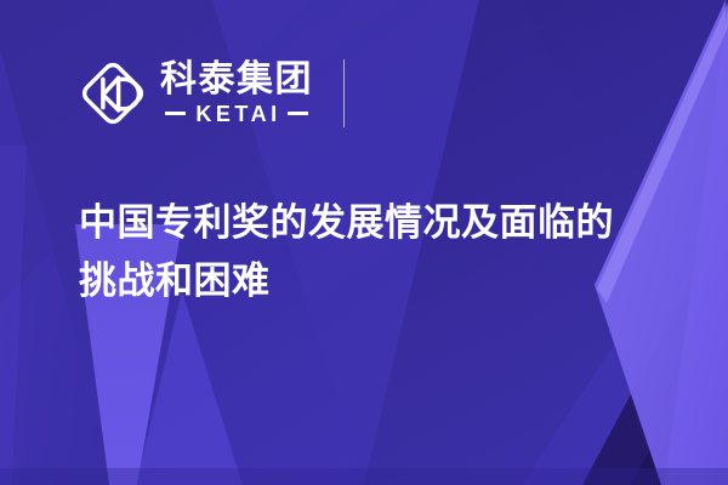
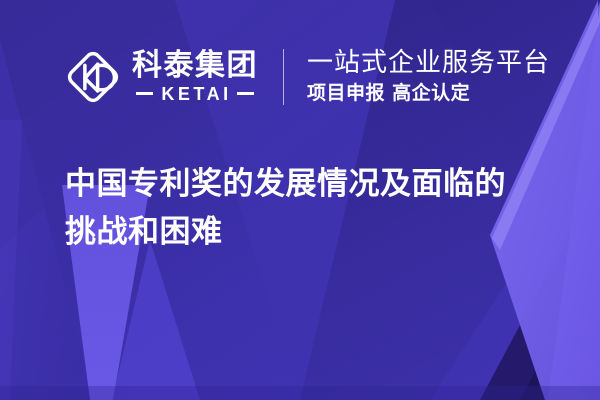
  科泰集团
  KETAI
+ 一站式企业服务平台
+ 项目申报 高企认定
  中国专利奖的发展情况及面临的挑战和困难
